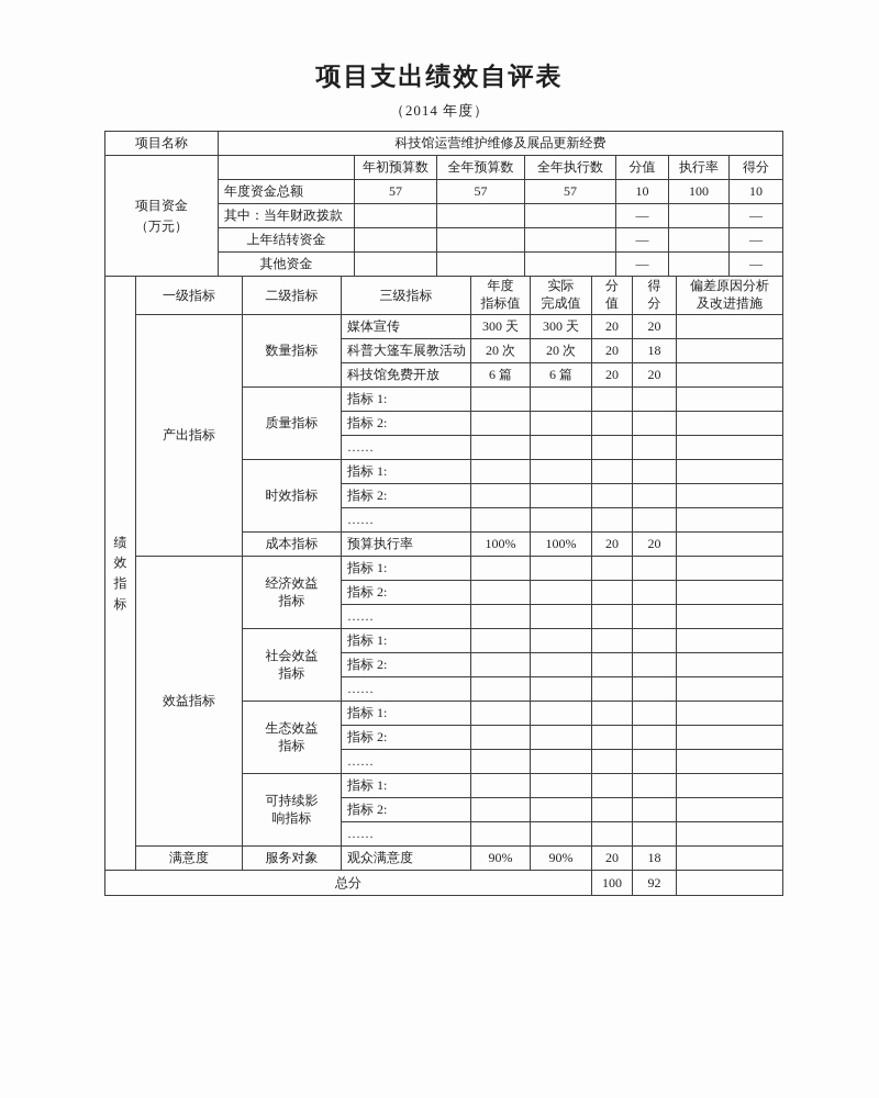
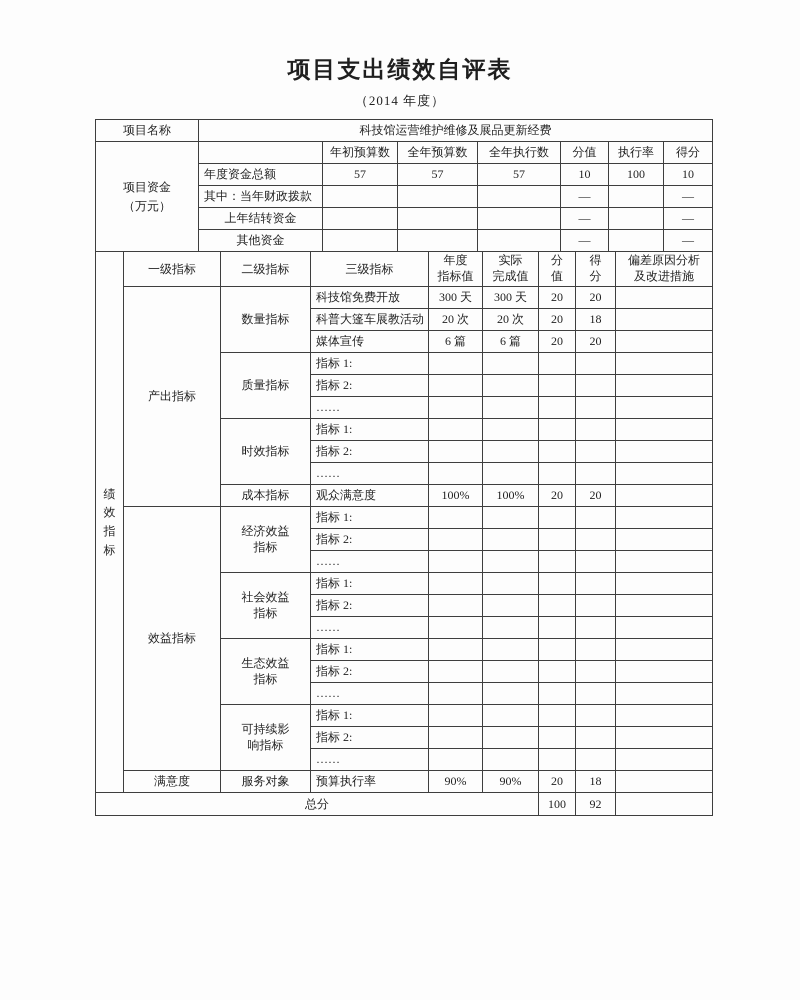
  项目支出绩效自评表
  （2014 年度）
  项目名称	科技馆运营维护维修及展品更新经费
  项目资金（万元）		年初预算数	全年预算数	全年执行数	分值	执行率	得分
  年度资金总额	57	57	57	10	100	10
  其中：当年财政拨款				—		—
  上年结转资金				—		—
  其他资金				—		—
  绩效指标	一级指标	二级指标	三级指标	年度指标值	实际完成值	分值	得分	偏差原因分析及改进措施
- 产出指标	数量指标	媒体宣传	300 天	300 天	20	20
+ 产出指标	数量指标	科技馆免费开放	300 天	300 天	20	20
  科普大篷车展教活动	20 次	20 次	20	18
- 科技馆免费开放	6 篇	6 篇	20	20
+ 媒体宣传	6 篇	6 篇	20	20
  质量指标	指标 1:
  指标 2:
  ……
  时效指标	指标 1:
  指标 2:
  ……
- 成本指标	预算执行率	100%	100%	20	20
+ 成本指标	观众满意度	100%	100%	20	20
  效益指标	经济效益指标	指标 1:
  指标 2:
  ……
  社会效益指标	指标 1:
  指标 2:
  ……
  生态效益指标	指标 1:
  指标 2:
  ……
  可持续影响指标	指标 1:
  指标 2:
  ……
- 满意度	服务对象	观众满意度	90%	90%	20	18
+ 满意度	服务对象	预算执行率	90%	90%	20	18
  总分	100	92
